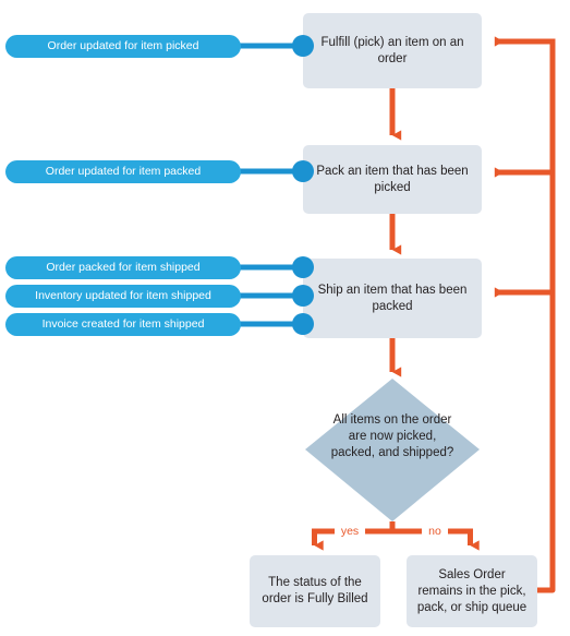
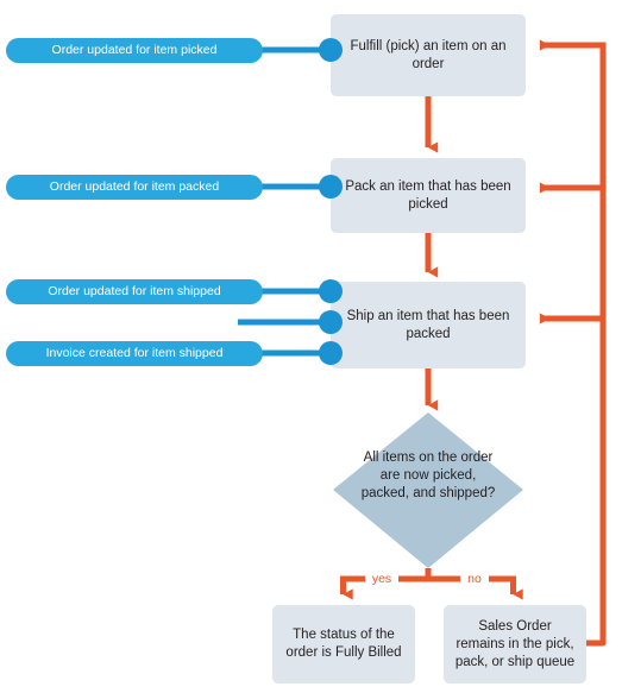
  Fulfill (pick) an item on an order
  Pack an item that has been picked
  Ship an item that has been packed
  All items on the order are now picked, packed, and shipped?
  The status of the order is Fully Billed
  Sales Order remains in the pick, pack, or ship queue
  yes
  no
  Order updated for item picked
  Order updated for item packed
- Order packed for item shipped
+ Order updated for item shipped
- Inventory updated for item shipped
  Invoice created for item shipped
